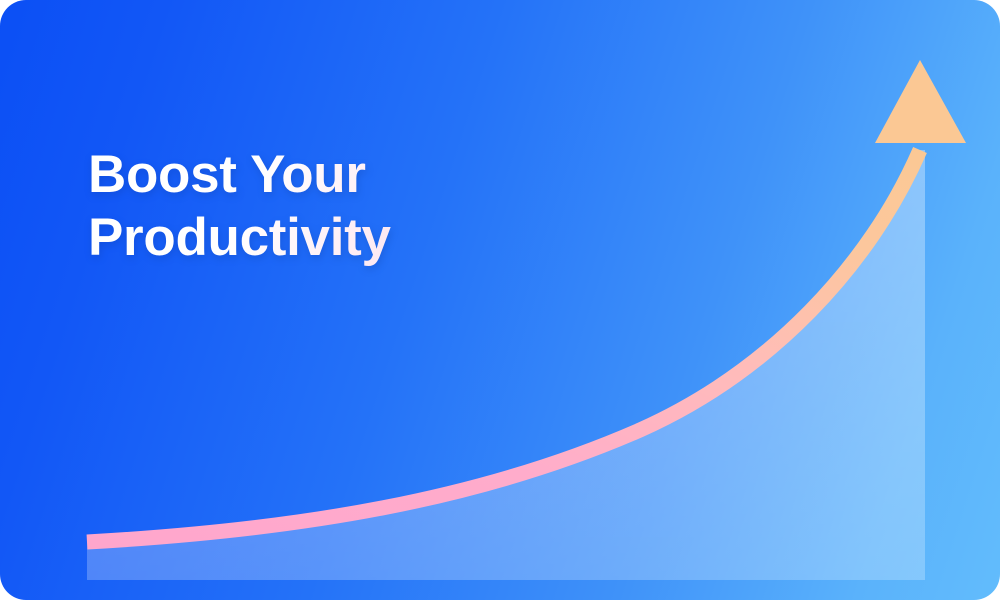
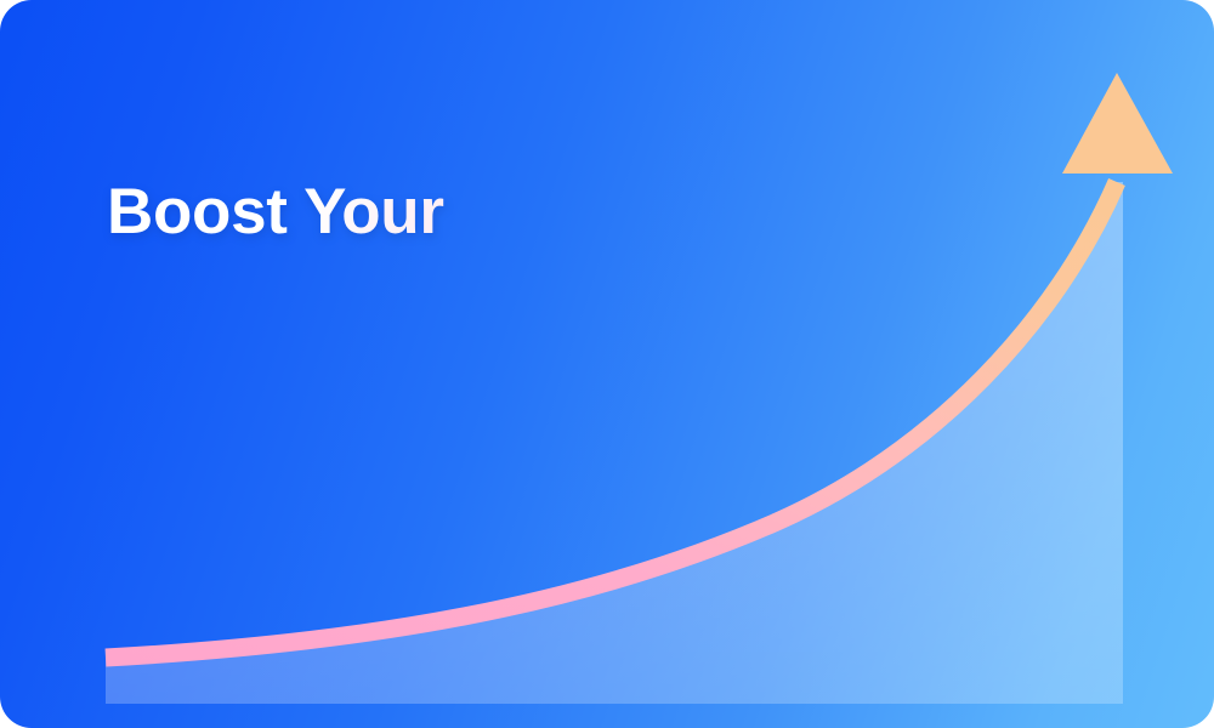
  Boost Your
- Productivity
